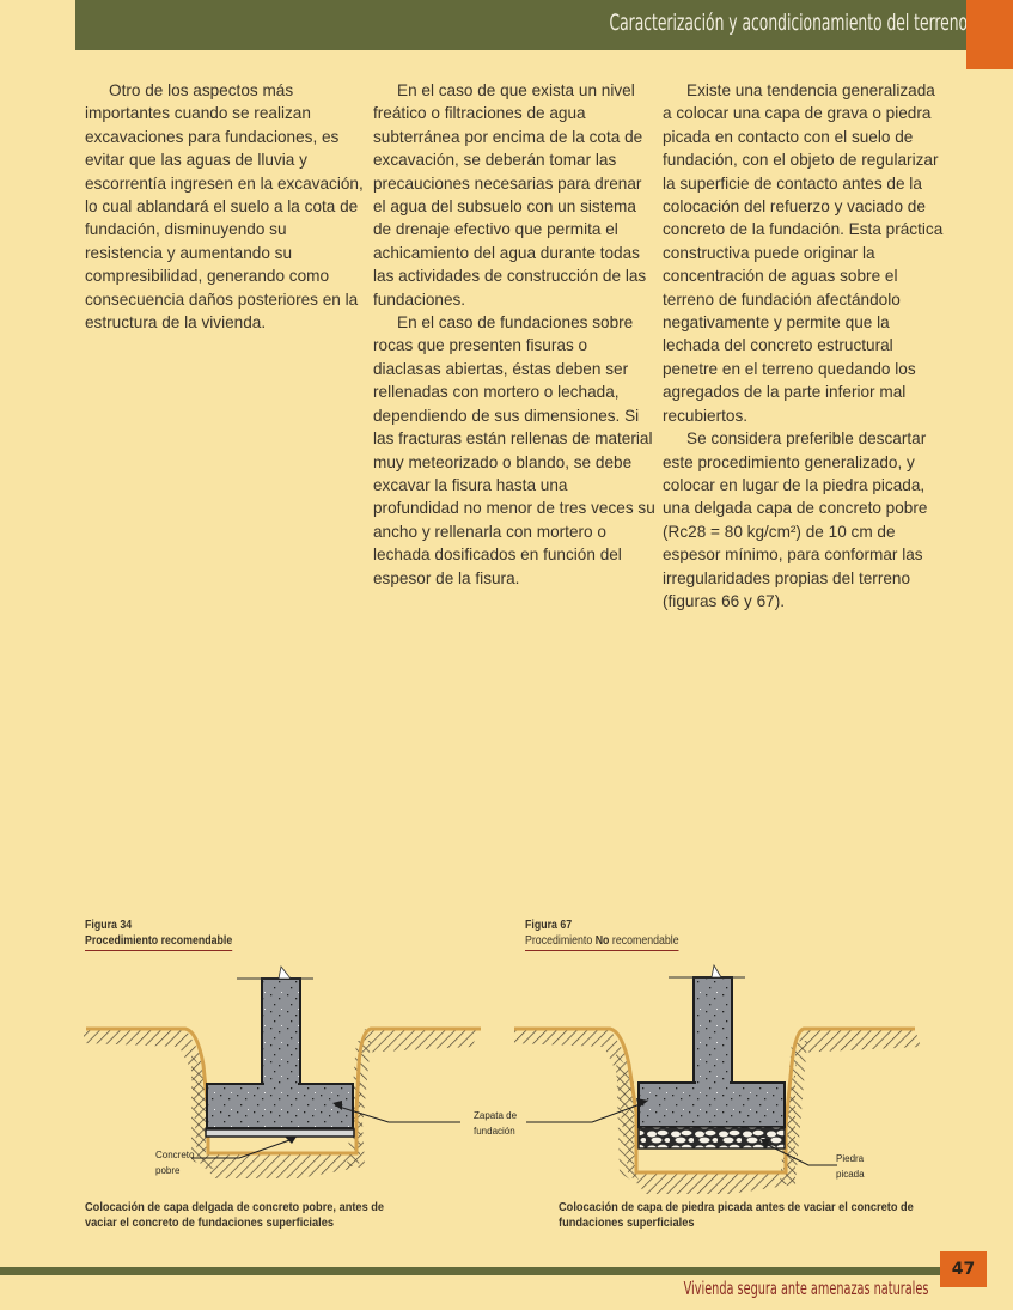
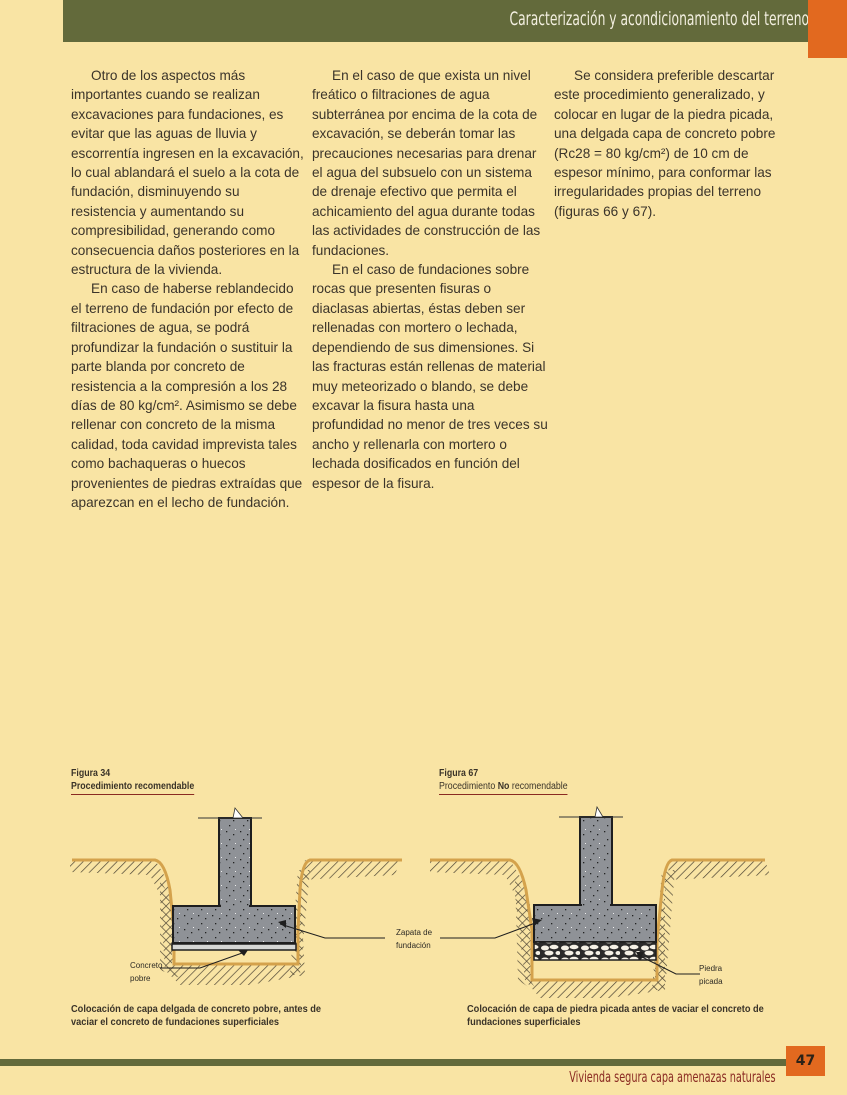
  Caracterización y acondicionamiento del terreno
  Otro de los aspectos más importantes cuando se realizan excavaciones para fundaciones, es evitar que las aguas de lluvia y escorrentía ingresen en la excavación, lo cual ablandará el suelo a la cota de fundación, disminuyendo su resistencia y aumentando su compresibilidad, generando como consecuencia daños posteriores en la estructura de la vivienda.
+ En caso de haberse reblandecido el terreno de fundación por efecto de filtraciones de agua, se podrá profundizar la fundación o sustituir la parte blanda por concreto de resistencia a la compresión a los 28 días de 80 kg/cm². Asimismo se debe rellenar con concreto de la misma calidad, toda cavidad imprevista tales como bachaqueras o huecos provenientes de piedras extraídas que aparezcan en el lecho de fundación.
  En el caso de que exista un nivel freático o filtraciones de agua subterránea por encima de la cota de excavación, se deberán tomar las precauciones necesarias para drenar el agua del subsuelo con un sistema de drenaje efectivo que permita el achicamiento del agua durante todas las actividades de construcción de las fundaciones.
  En el caso de fundaciones sobre rocas que presenten fisuras o diaclasas abiertas, éstas deben ser rellenadas con mortero o lechada, dependiendo de sus dimensiones. Si las fracturas están rellenas de material muy meteorizado o blando, se debe excavar la fisura hasta una profundidad no menor de tres veces su ancho y rellenarla con mortero o lechada dosificados en función del espesor de la fisura.
- Existe una tendencia generalizada a colocar una capa de grava o piedra picada en contacto con el suelo de fundación, con el objeto de regularizar la superficie de contacto antes de la colocación del refuerzo y vaciado de concreto de la fundación. Esta práctica constructiva puede originar la concentración de aguas sobre el terreno de fundación afectándolo negativamente y permite que la lechada del concreto estructural penetre en el terreno quedando los agregados de la parte inferior mal recubiertos.
  Se considera preferible descartar este procedimiento generalizado, y colocar en lugar de la piedra picada, una delgada capa de concreto pobre (Rc28 = 80 kg/cm²) de 10 cm de espesor mínimo, para conformar las irregularidades propias del terreno (figuras 66 y 67).
  Figura 34
  Procedimiento recomendable
  Figura 67
  Procedimiento No recomendable
  Zapata de
  fundación
  Concreto
  pobre
  Piedra
  picada
  Colocación de capa delgada de concreto pobre, antes de vaciar el concreto de fundaciones superficiales
  Colocación de capa de piedra picada antes de vaciar el concreto de fundaciones superficiales
  47
- Vivienda segura ante amenazas naturales
+ Vivienda segura capa amenazas naturales
